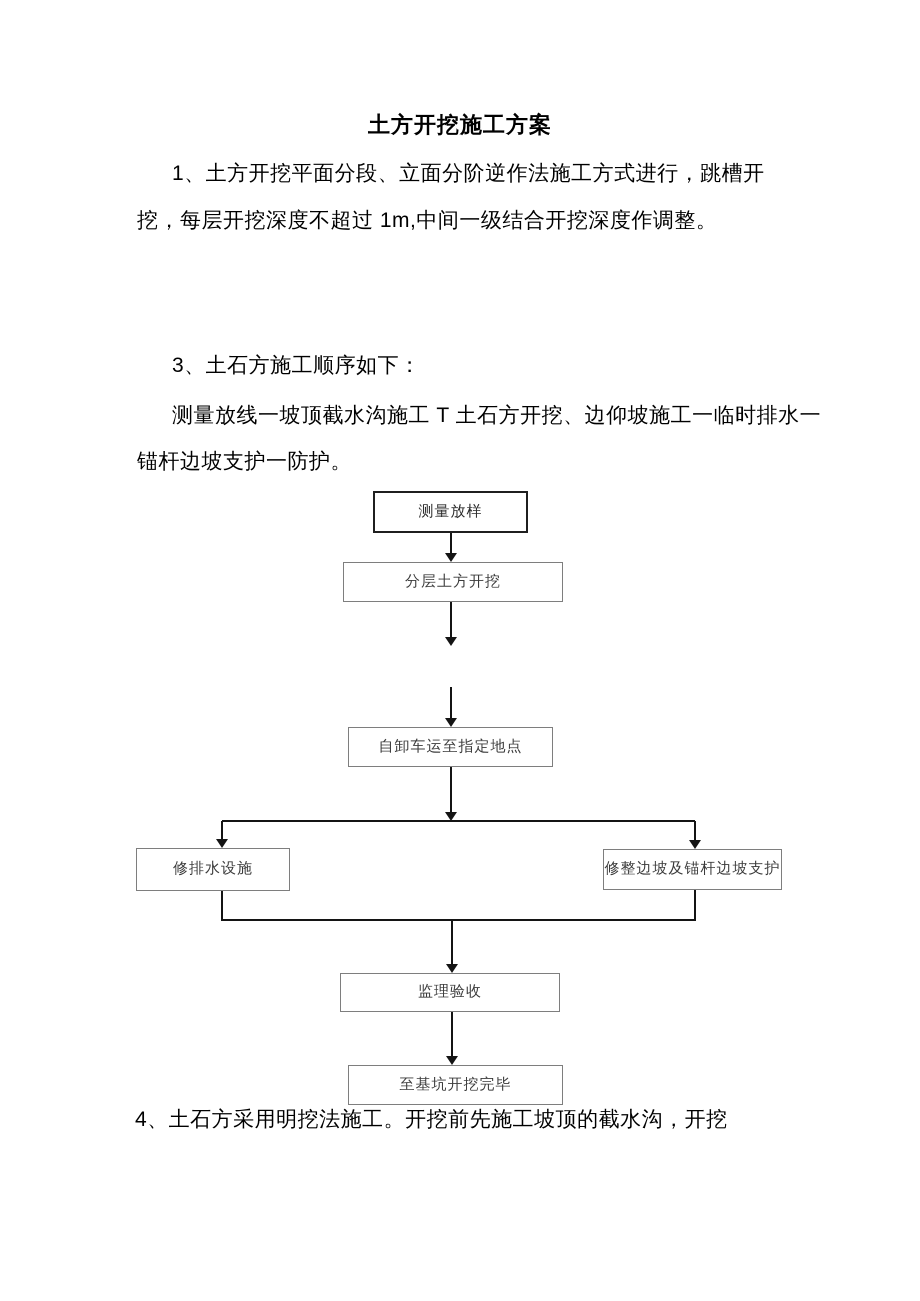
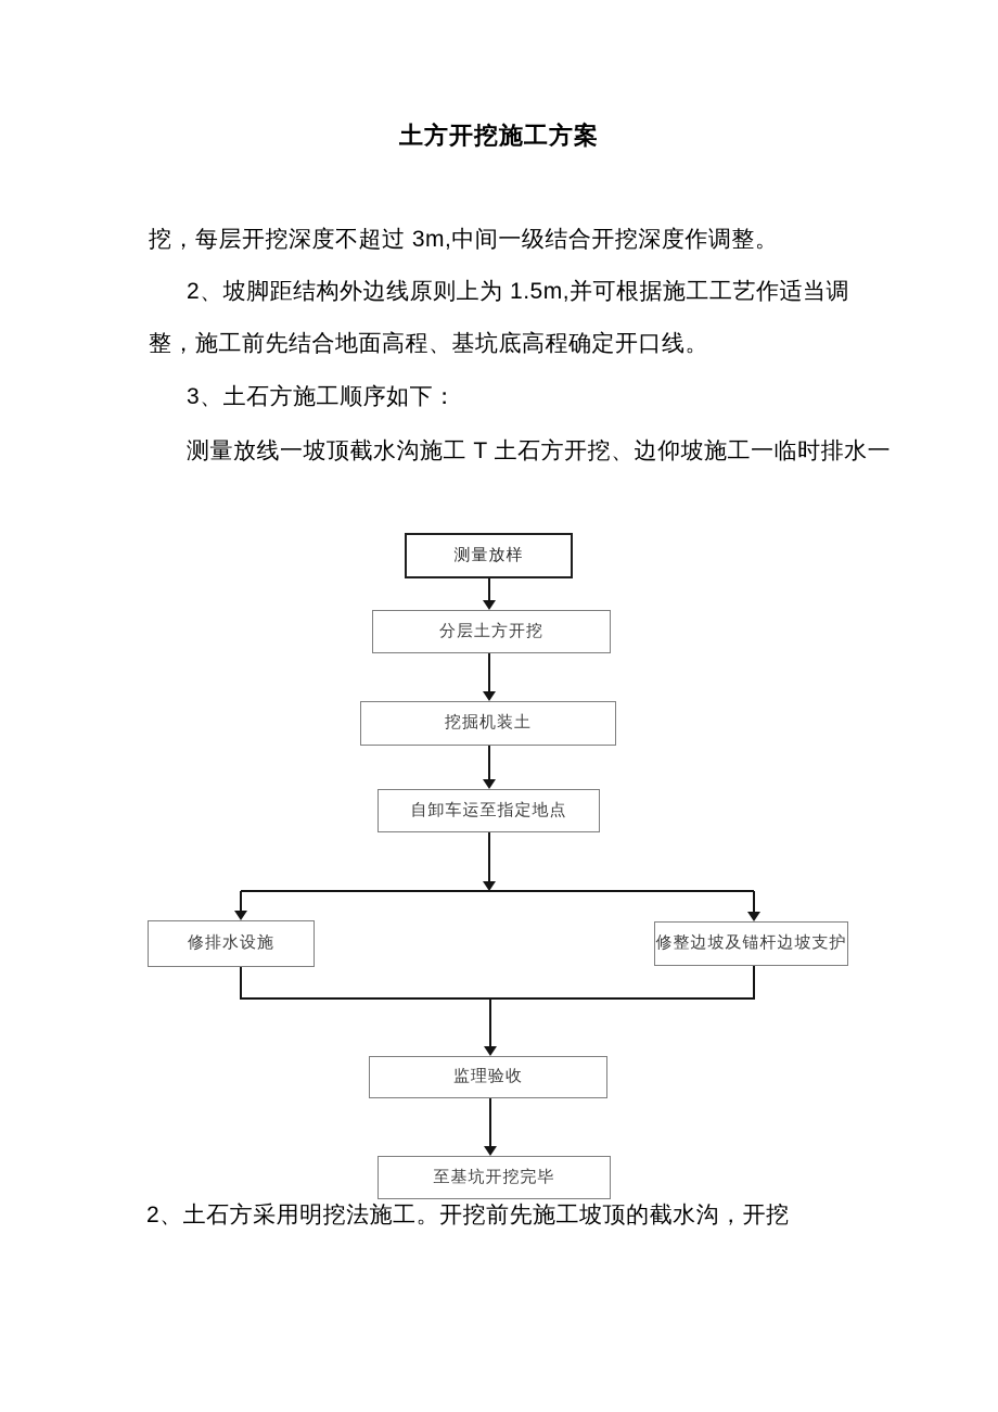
  土方开挖施工方案
- 1、土方开挖平面分段、立面分阶逆作法施工方式进行，跳槽开
- 挖，每层开挖深度不超过 1m,中间一级结合开挖深度作调整。
+ 挖，每层开挖深度不超过 3m,中间一级结合开挖深度作调整。
+ 2、坡脚距结构外边线原则上为 1.5m,并可根据施工工艺作适当调
+ 整，施工前先结合地面高程、基坑底高程确定开口线。
  3、土石方施工顺序如下：
  测量放线一坡顶截水沟施工 T 土石方开挖、边仰坡施工一临时排水一
- 锚杆边坡支护一防护。
- 4、土石方采用明挖法施工。开挖前先施工坡顶的截水沟，开挖
+ 2、土石方采用明挖法施工。开挖前先施工坡顶的截水沟，开挖
  测量放样
  分层土方开挖
+ 挖掘机装土
  自卸车运至指定地点
  修排水设施
  修整边坡及锚杆边坡支护
  监理验收
  至基坑开挖完毕
